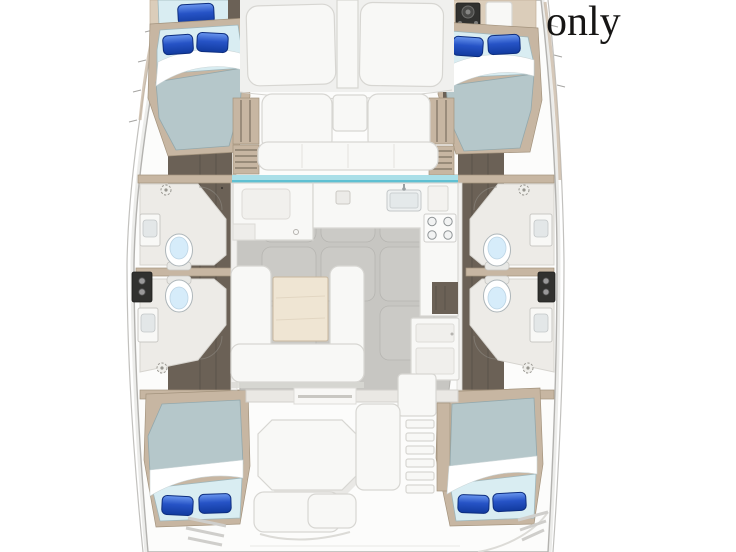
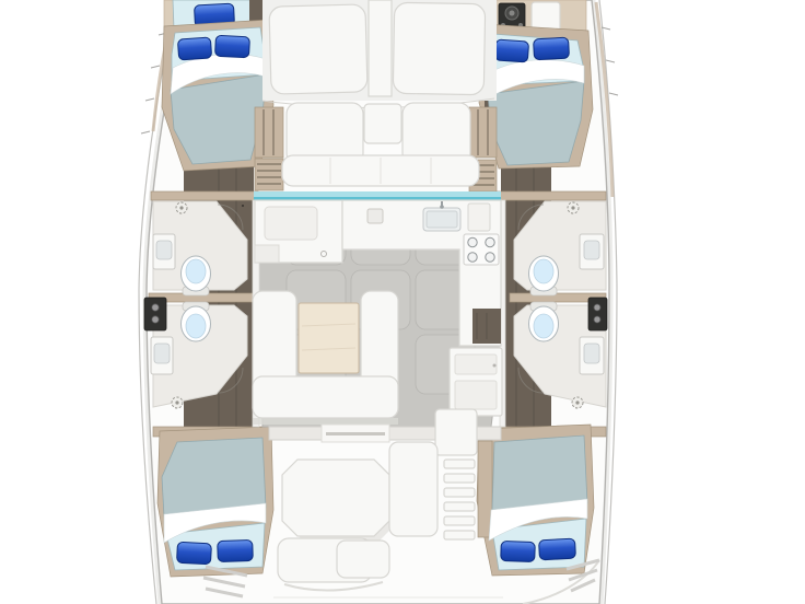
- only
